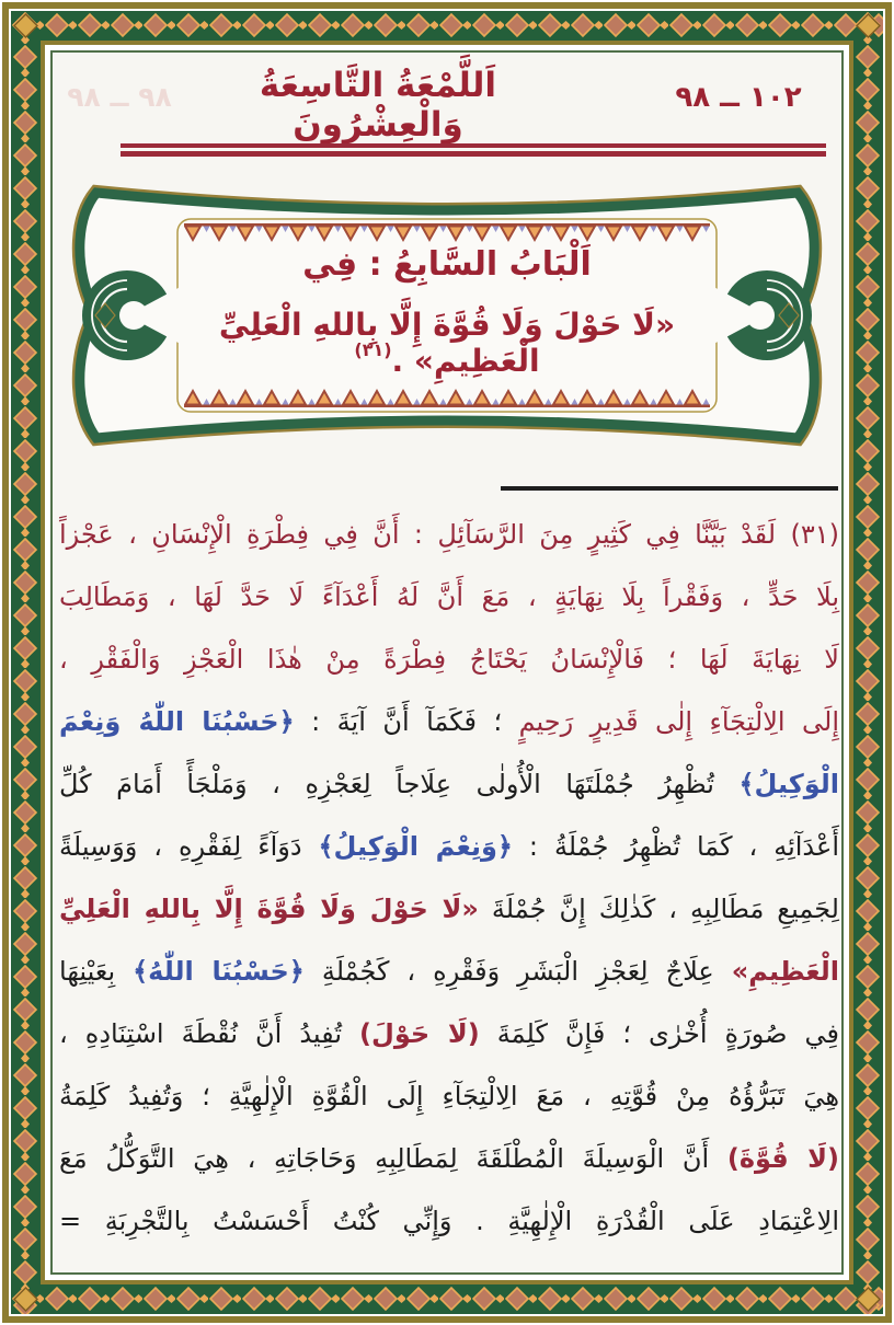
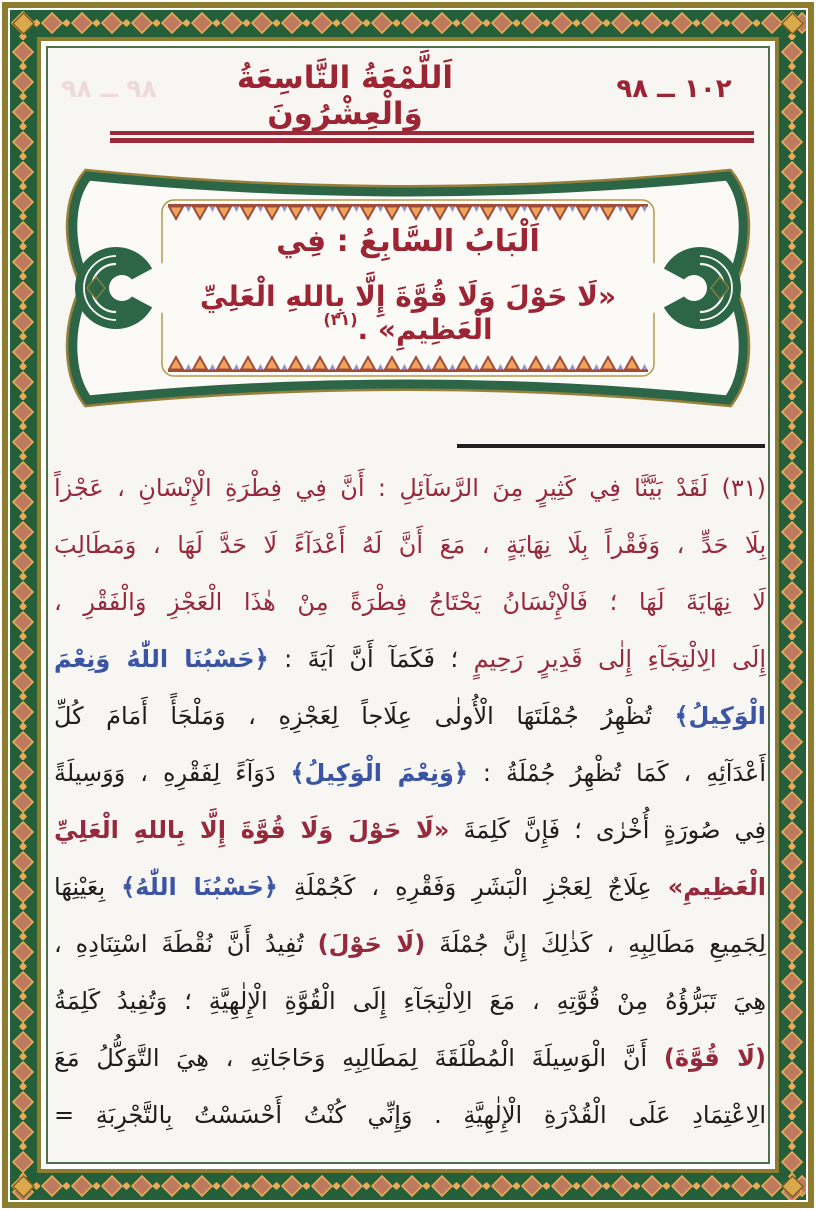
  ٩٨ ــ ٩٨
  اَللَّمْعَةُ التَّاسِعَةُ وَالْعِشْرُونَ
  ٩٨ ــ ١٠٢
  اَلْبَابُ السَّابِعُ : فِي
  «لَا حَوْلَ وَلَا قُوَّةَ إِلَّا بِاللهِ الْعَلِيِّ الْعَظِيمِ» .(٣١)
  (٣١) لَقَدْ بَيَّنَّا فِي كَثِيرٍ مِنَ الرَّسَآئِلِ : أَنَّ فِي فِطْرَةِ الْإِنْسَانِ ، عَجْزاً
  بِلَا حَدٍّ ، وَفَقْراً بِلَا نِهَايَةٍ ، مَعَ أَنَّ لَهُ أَعْدَآءً لَا حَدَّ لَهَا ، وَمَطَالِبَ
  لَا نِهَايَةَ لَهَا ؛ فَالْإِنْسَانُ يَحْتَاجُ فِطْرَةً مِنْ هٰذَا الْعَجْزِ وَالْفَقْرِ ،
  إِلَى الِالْتِجَآءِ إِلٰى قَدِيرٍ رَحِيمٍ ؛ فَكَمَآ أَنَّ آيَةَ : ﴿حَسْبُنَا اللّٰهُ وَنِعْمَ
  الْوَكِيلُ﴾ تُظْهِرُ جُمْلَتَهَا الْأُولٰى عِلَاجاً لِعَجْزِهِ ، وَمَلْجَأً أَمَامَ كُلِّ
  أَعْدَآئِهِ ، كَمَا تُظْهِرُ جُمْلَةُ : ﴿وَنِعْمَ الْوَكِيلُ﴾ دَوَآءً لِفَقْرِهِ ، وَوَسِيلَةً
- لِجَمِيعِ مَطَالِبِهِ ، كَذٰلِكَ إِنَّ جُمْلَةَ «لَا حَوْلَ وَلَا قُوَّةَ إِلَّا بِاللهِ الْعَلِيِّ
+ فِي صُورَةٍ أُخْرٰى ؛ فَإِنَّ كَلِمَةَ «لَا حَوْلَ وَلَا قُوَّةَ إِلَّا بِاللهِ الْعَلِيِّ
  الْعَظِيمِ» عِلَاجٌ لِعَجْزِ الْبَشَرِ وَفَقْرِهِ ، كَجُمْلَةِ ﴿حَسْبُنَا اللّٰهُ﴾ بِعَيْنِهَا
- فِي صُورَةٍ أُخْرٰى ؛ فَإِنَّ كَلِمَةَ (لَا حَوْلَ) تُفِيدُ أَنَّ نُقْطَةَ اسْتِنَادِهِ ،
+ لِجَمِيعِ مَطَالِبِهِ ، كَذٰلِكَ إِنَّ جُمْلَةَ (لَا حَوْلَ) تُفِيدُ أَنَّ نُقْطَةَ اسْتِنَادِهِ ،
  هِيَ تَبَرُّؤُهُ مِنْ قُوَّتِهِ ، مَعَ الِالْتِجَآءِ إِلَى الْقُوَّةِ الْإِلٰهِيَّةِ ؛ وَتُفِيدُ كَلِمَةُ
  (لَا قُوَّةَ) أَنَّ الْوَسِيلَةَ الْمُطْلَقَةَ لِمَطَالِبِهِ وَحَاجَاتِهِ ، هِيَ التَّوَكُّلُ مَعَ
  الِاعْتِمَادِ عَلَى الْقُدْرَةِ الْإِلٰهِيَّةِ . وَإِنِّي كُنْتُ أَحْسَسْتُ بِالتَّجْرِبَةِ =
